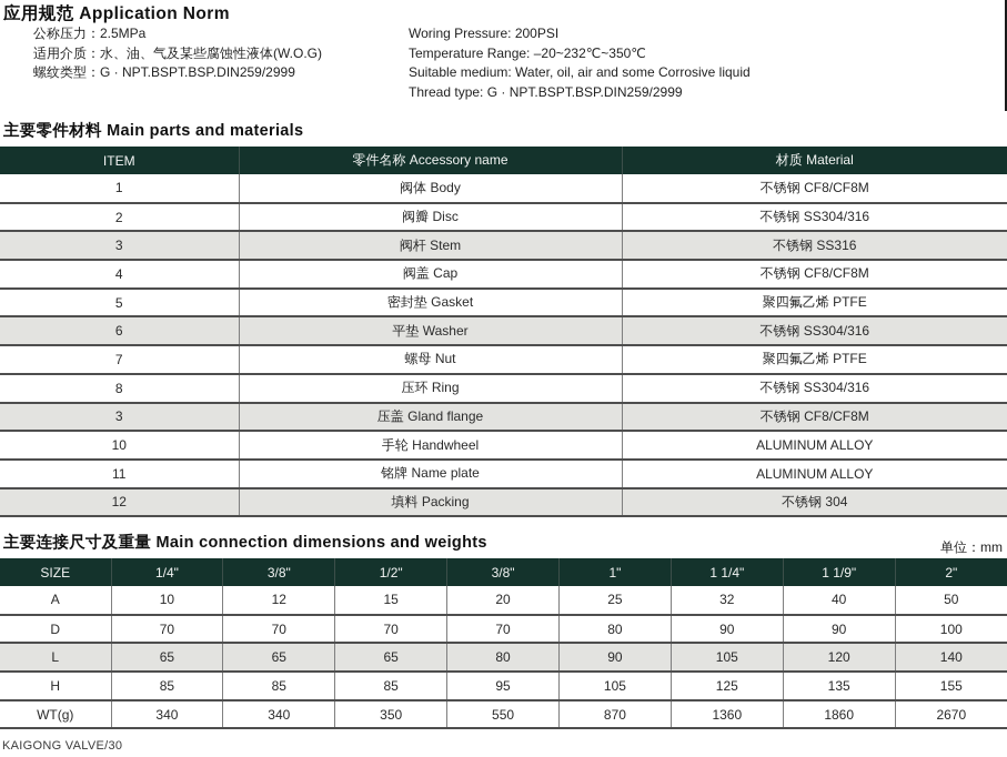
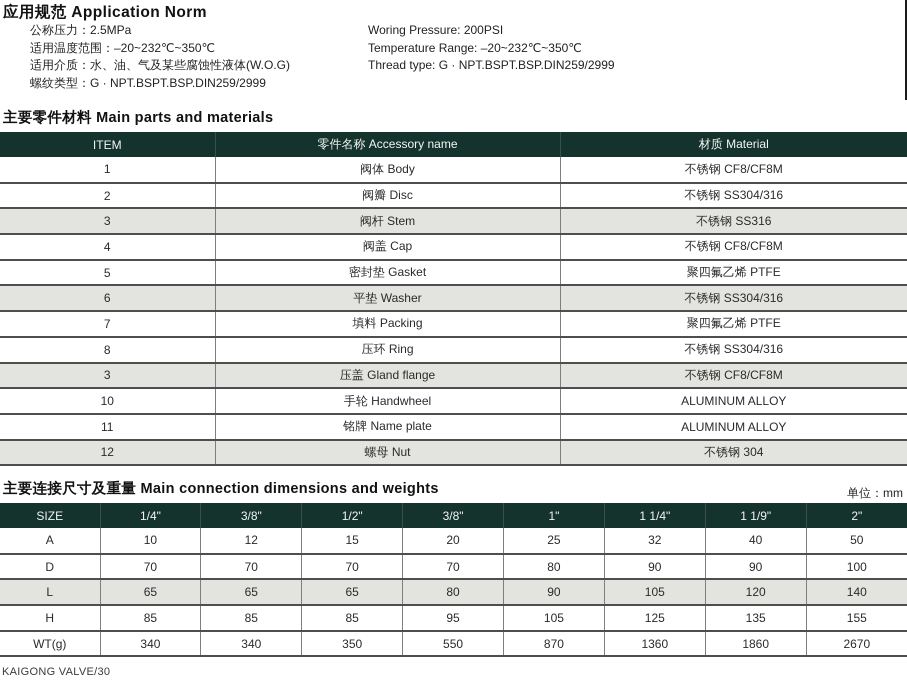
  应用规范 Application Norm
  公称压力：2.5MPa
+ 适用温度范围：–20~232℃~350℃
  适用介质：水、油、气及某些腐蚀性液体(W.O.G)
  螺纹类型：G · NPT.BSPT.BSP.DIN259/2999
  Woring Pressure: 200PSI
  Temperature Range: –20~232℃~350℃
- Suitable medium: Water, oil, air and some Corrosive liquid
  Thread type: G · NPT.BSPT.BSP.DIN259/2999
  主要零件材料 Main parts and materials
  ITEM	零件名称 Accessory name	材质 Material
  1	阀体 Body	不锈钢 CF8/CF8M
  2	阀瓣 Disc	不锈钢 SS304/316
  3	阀杆 Stem	不锈钢 SS316
  4	阀盖 Cap	不锈钢 CF8/CF8M
  5	密封垫 Gasket	聚四氟乙烯 PTFE
  6	平垫 Washer	不锈钢 SS304/316
- 7	螺母 Nut	聚四氟乙烯 PTFE
+ 7	填料 Packing	聚四氟乙烯 PTFE
  8	压环 Ring	不锈钢 SS304/316
  3	压盖 Gland flange	不锈钢 CF8/CF8M
  10	手轮 Handwheel	ALUMINUM ALLOY
  11	铭牌 Name plate	ALUMINUM ALLOY
- 12	填料 Packing	不锈钢 304
+ 12	螺母 Nut	不锈钢 304
  主要连接尺寸及重量 Main connection dimensions and weights
  单位：mm
  SIZE	1/4"	3/8"	1/2"	3/8"	1"	1 1/4"	1 1/9"	2"
  A	10	12	15	20	25	32	40	50
  D	70	70	70	70	80	90	90	100
  L	65	65	65	80	90	105	120	140
  H	85	85	85	95	105	125	135	155
  WT(g)	340	340	350	550	870	1360	1860	2670
  KAIGONG VALVE/30
